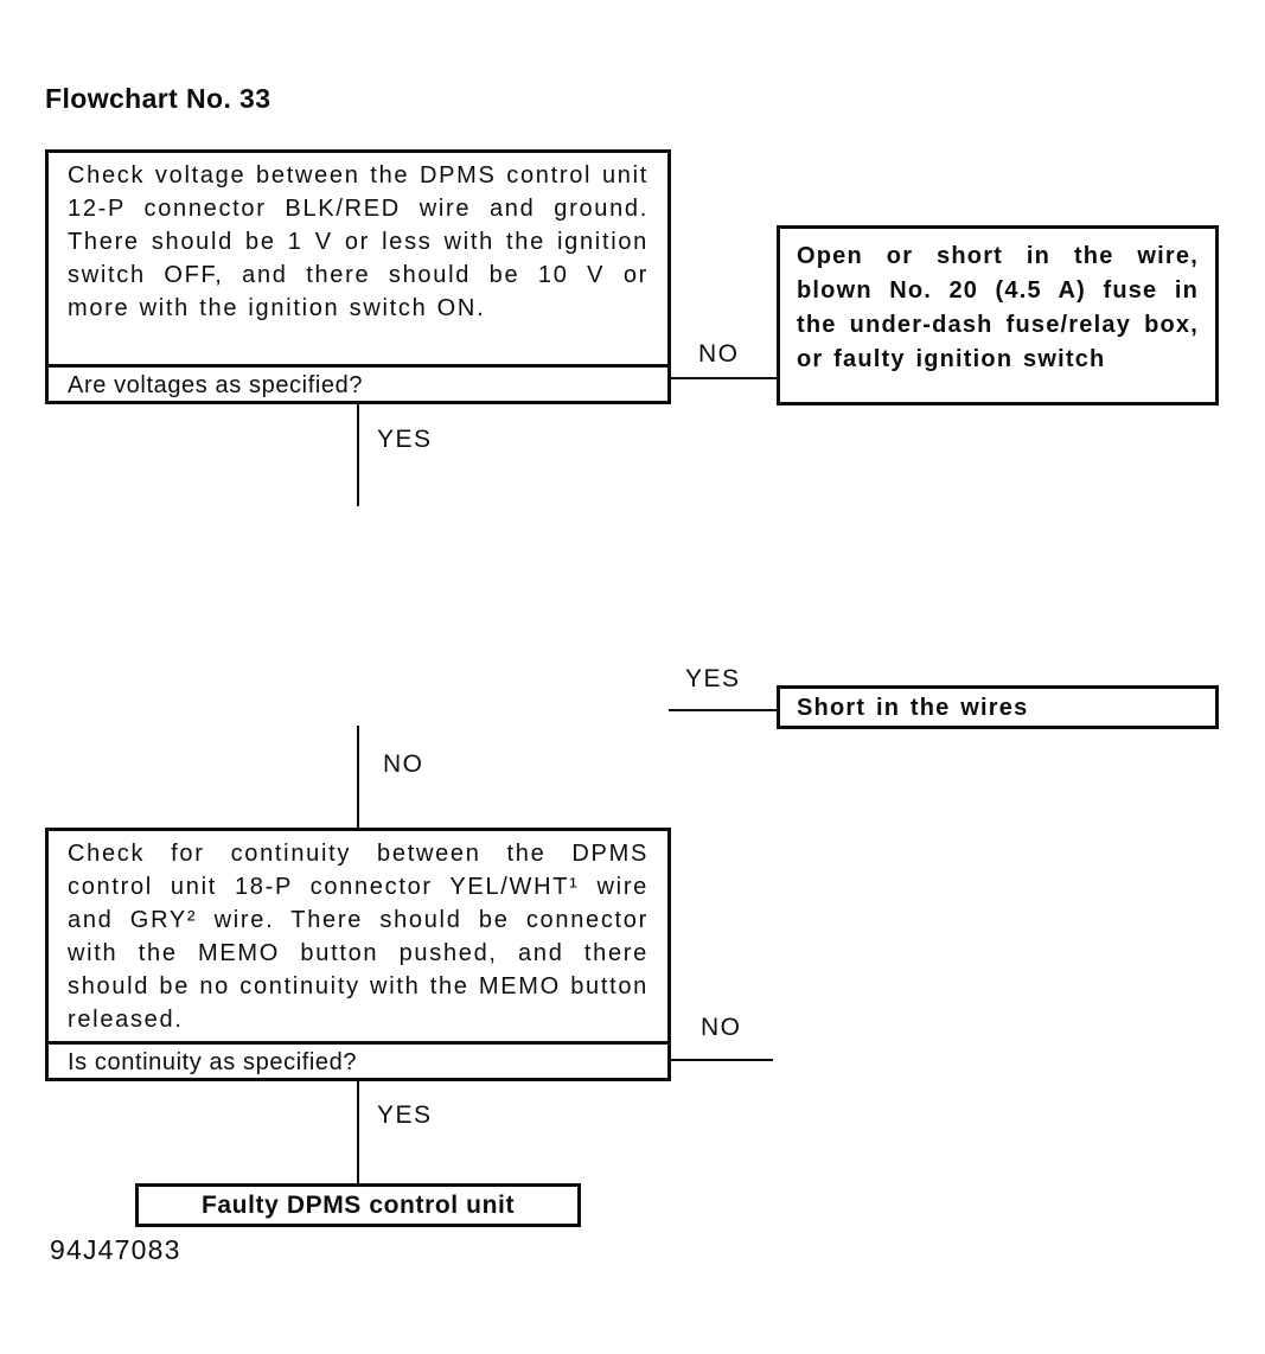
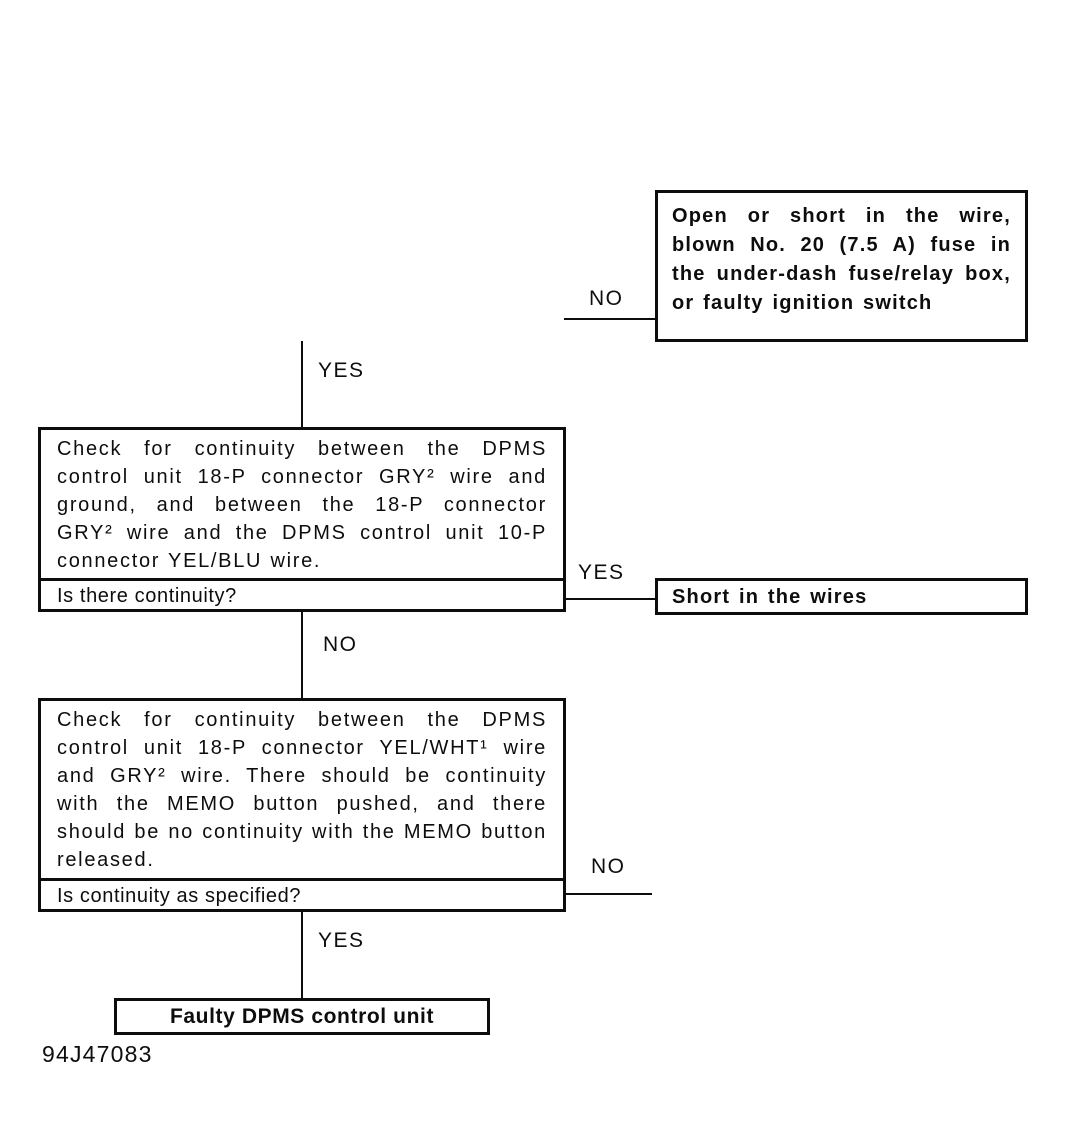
- Flowchart No. 33
- Check voltage between the DPMS control unit 12-P connector BLK/RED wire and ground. There should be 1 V or less with the ignition switch OFF, and there should be 10 V or more with the ignition switch ON.
- Are voltages as specified?
  NO
- Open or short in the wire, blown No. 20 (4.5 A) fuse in the under-dash fuse/relay box, or faulty ignition switch
+ Open or short in the wire, blown No. 20 (7.5 A) fuse in the under-dash fuse/relay box, or faulty ignition switch
  YES
+ Check for continuity between the DPMS control unit 18-P connector GRY² wire and ground, and between the 18-P connector GRY² wire and the DPMS control unit 10-P connector YEL/BLU wire.
+ Is there continuity?
  YES
  Short in the wires
  NO
- Check for continuity between the DPMS control unit 18-P connector YEL/WHT¹ wire and GRY² wire. There should be connector with the MEMO button pushed, and there should be no continuity with the MEMO button released.
+ Check for continuity between the DPMS control unit 18-P connector YEL/WHT¹ wire and GRY² wire. There should be continuity with the MEMO button pushed, and there should be no continuity with the MEMO button released.
  Is continuity as specified?
  NO
  YES
  Faulty DPMS control unit
  94J47083
